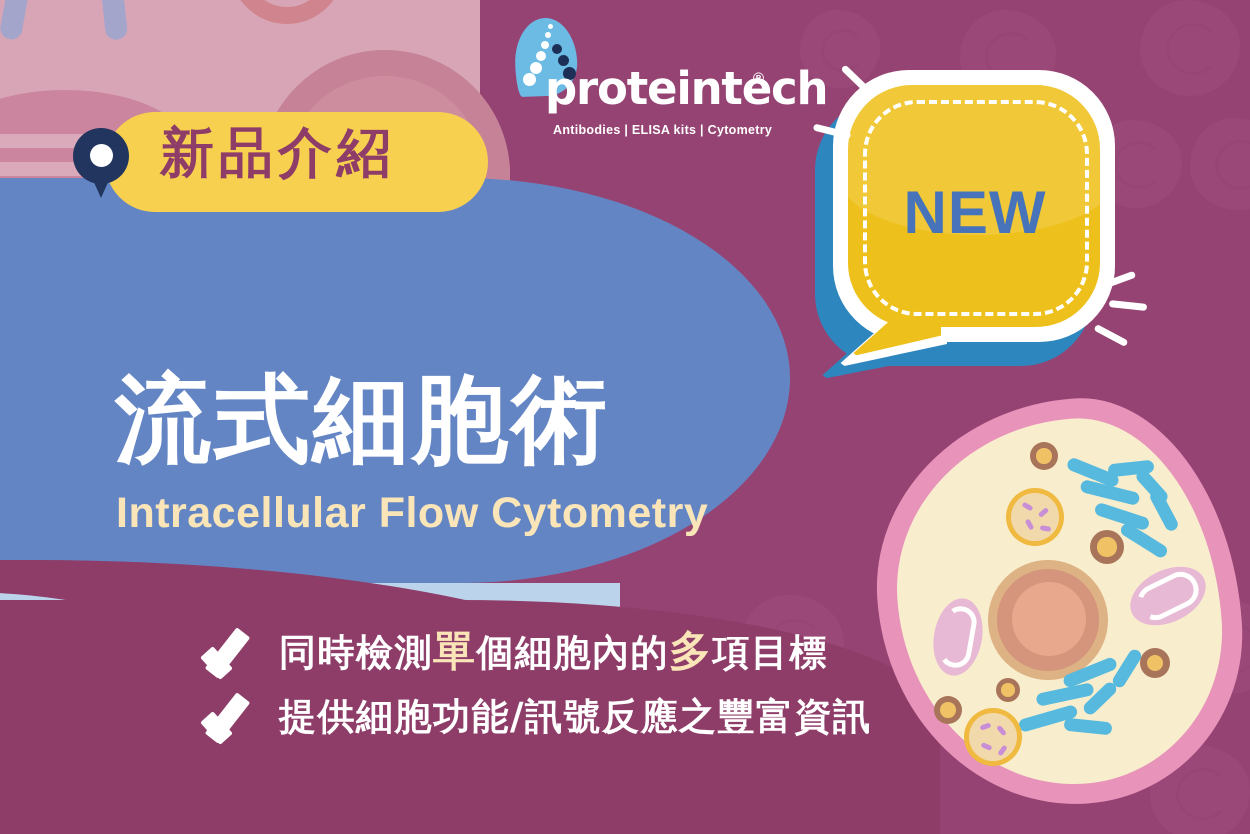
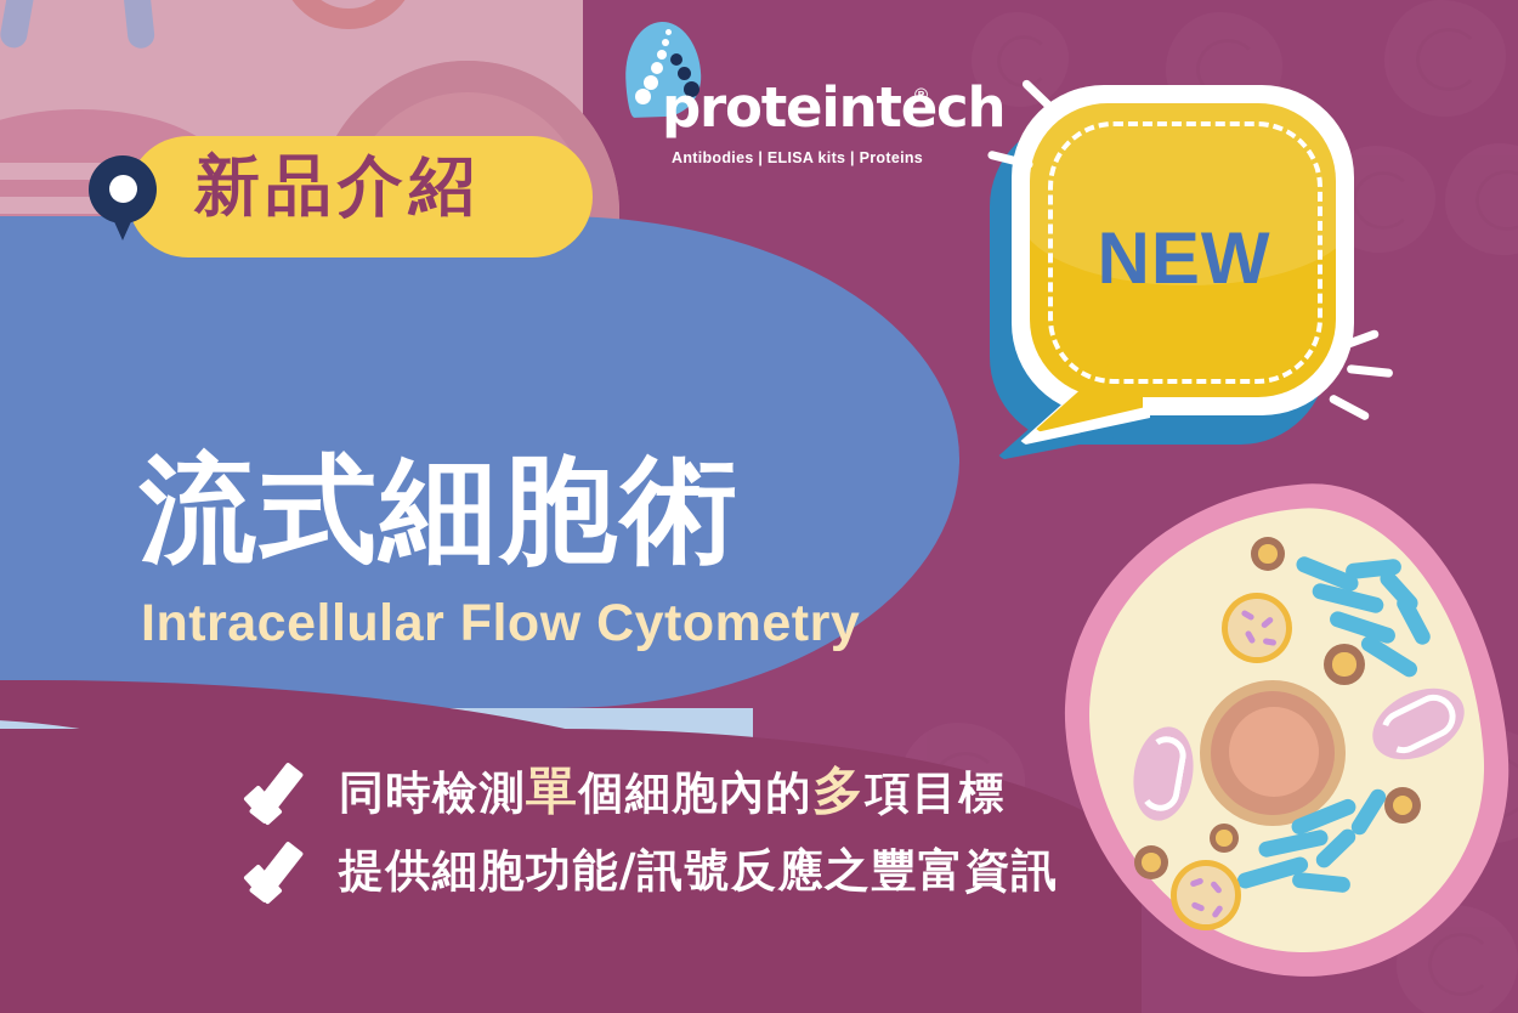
  proteintech
  ®
- Antibodies | ELISA kits | Cytometry
+ Antibodies | ELISA kits | Proteins
  新品介紹
  流式細胞術
  Intracellular Flow Cytometry
  NEW
  同時檢測單個細胞內的多項目標
  提供細胞功能/訊號反應之豐富資訊
